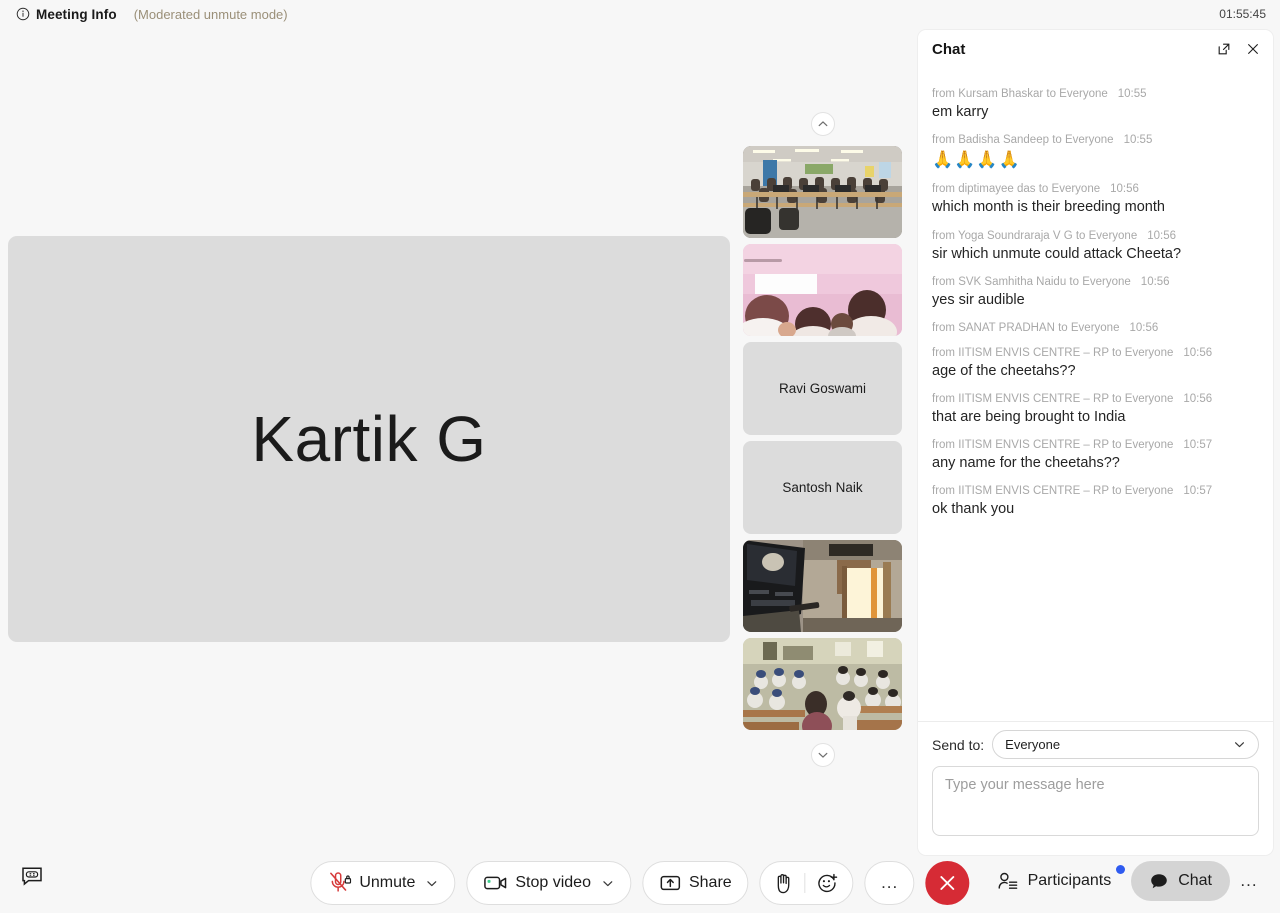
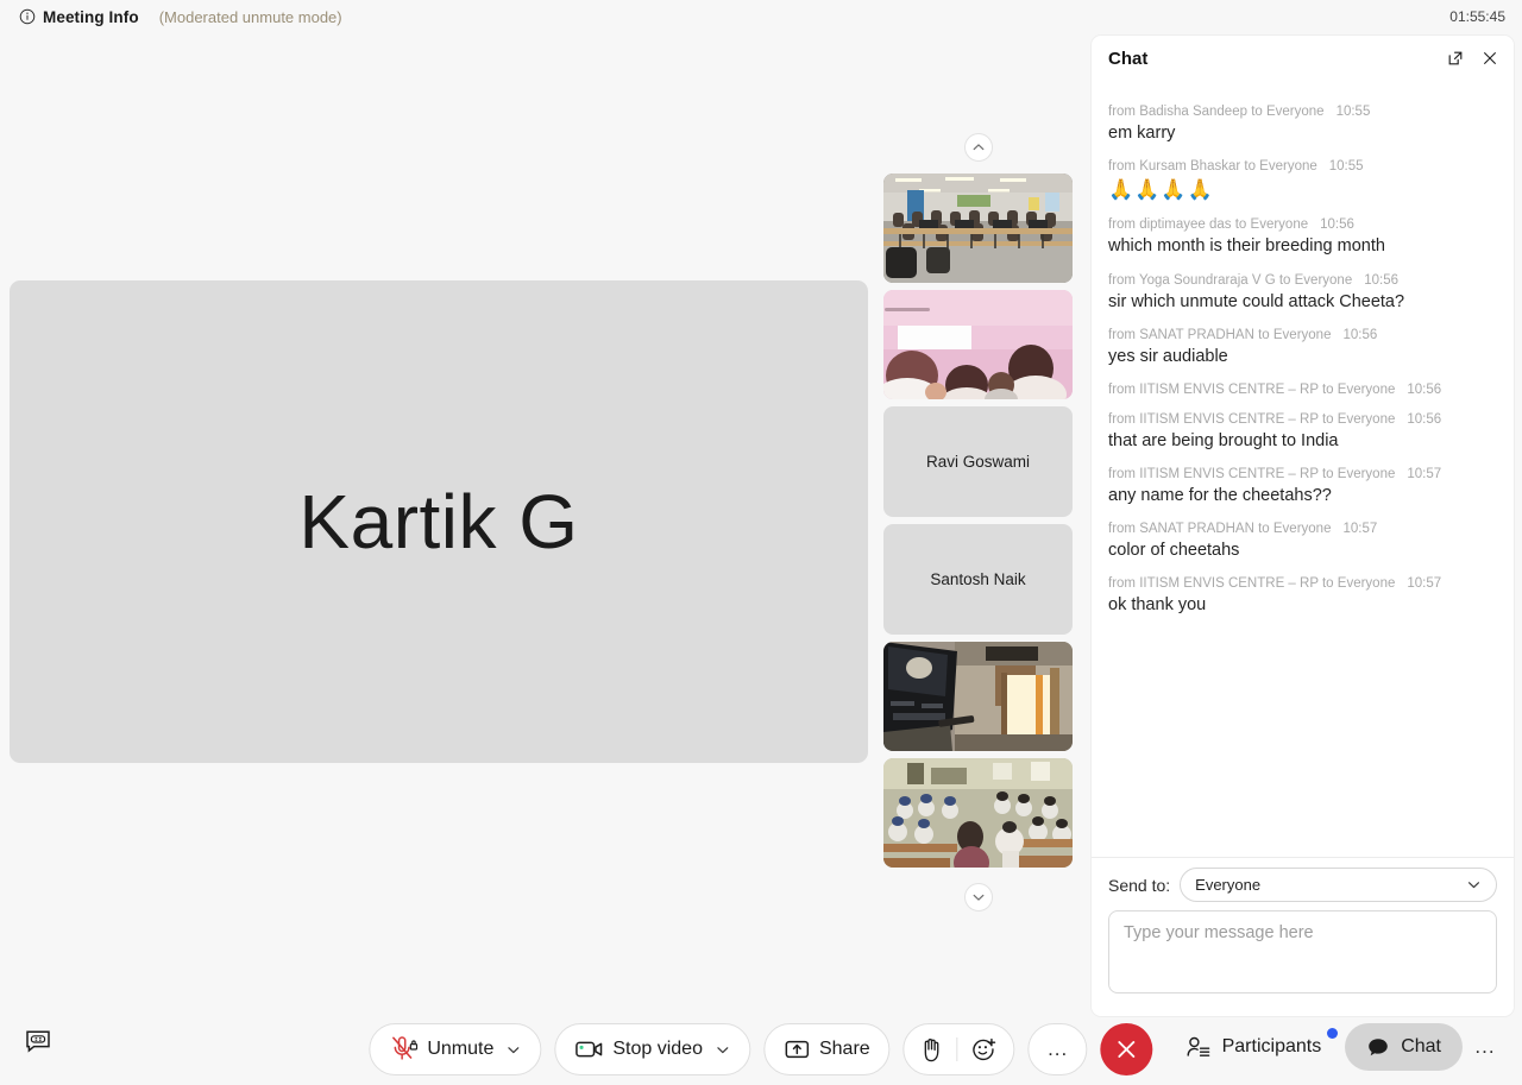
  Meeting Info
  (Moderated unmute mode)
  01:55:45
  Kartik G
  Ravi Goswami
  Santosh Naik
  Chat
- from Kursam Bhaskar to Everyone 10:55
+ from Badisha Sandeep to Everyone 10:55
  em karry
- from Badisha Sandeep to Everyone 10:55
+ from Kursam Bhaskar to Everyone 10:55
  🙏🙏🙏🙏
  from diptimayee das to Everyone 10:56
  which month is their breeding month
  from Yoga Soundraraja V G to Everyone 10:56
  sir which unmute could attack Cheeta?
- from SVK Samhitha Naidu to Everyone 10:56
- yes sir audible
  from SANAT PRADHAN to Everyone 10:56
+ yes sir audiable
  from IITISM ENVIS CENTRE – RP to Everyone 10:56
- age of the cheetahs??
  from IITISM ENVIS CENTRE – RP to Everyone 10:56
  that are being brought to India
  from IITISM ENVIS CENTRE – RP to Everyone 10:57
  any name for the cheetahs??
+ from SANAT PRADHAN to Everyone 10:57
+ color of cheetahs
  from IITISM ENVIS CENTRE – RP to Everyone 10:57
  ok thank you
  Send to:
  Everyone
  Type your message here
  Unmute
  Stop video
  Share
  ...
  Participants
  Chat
  ...
